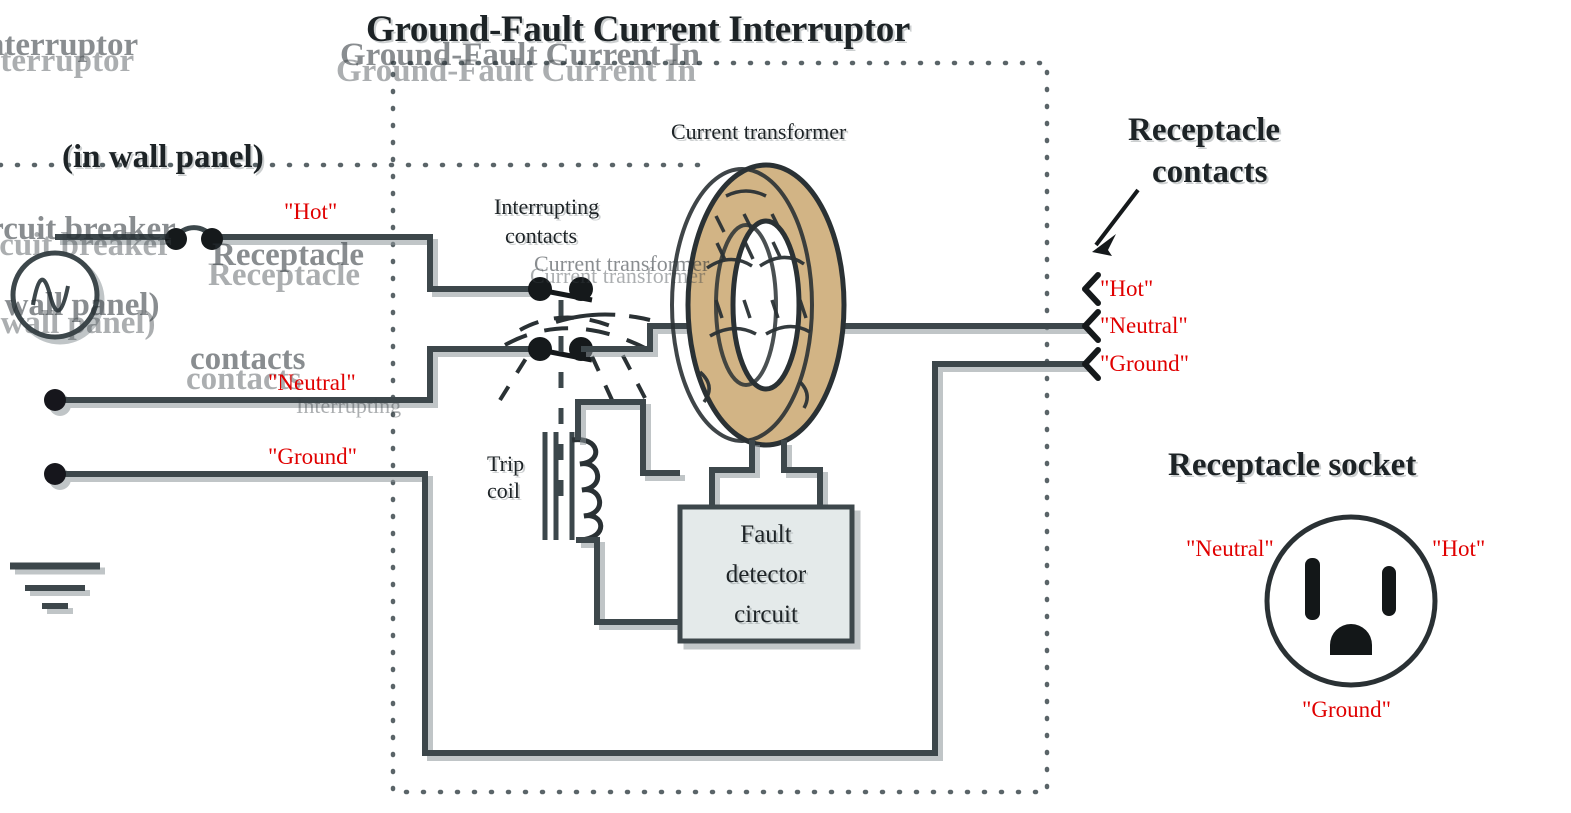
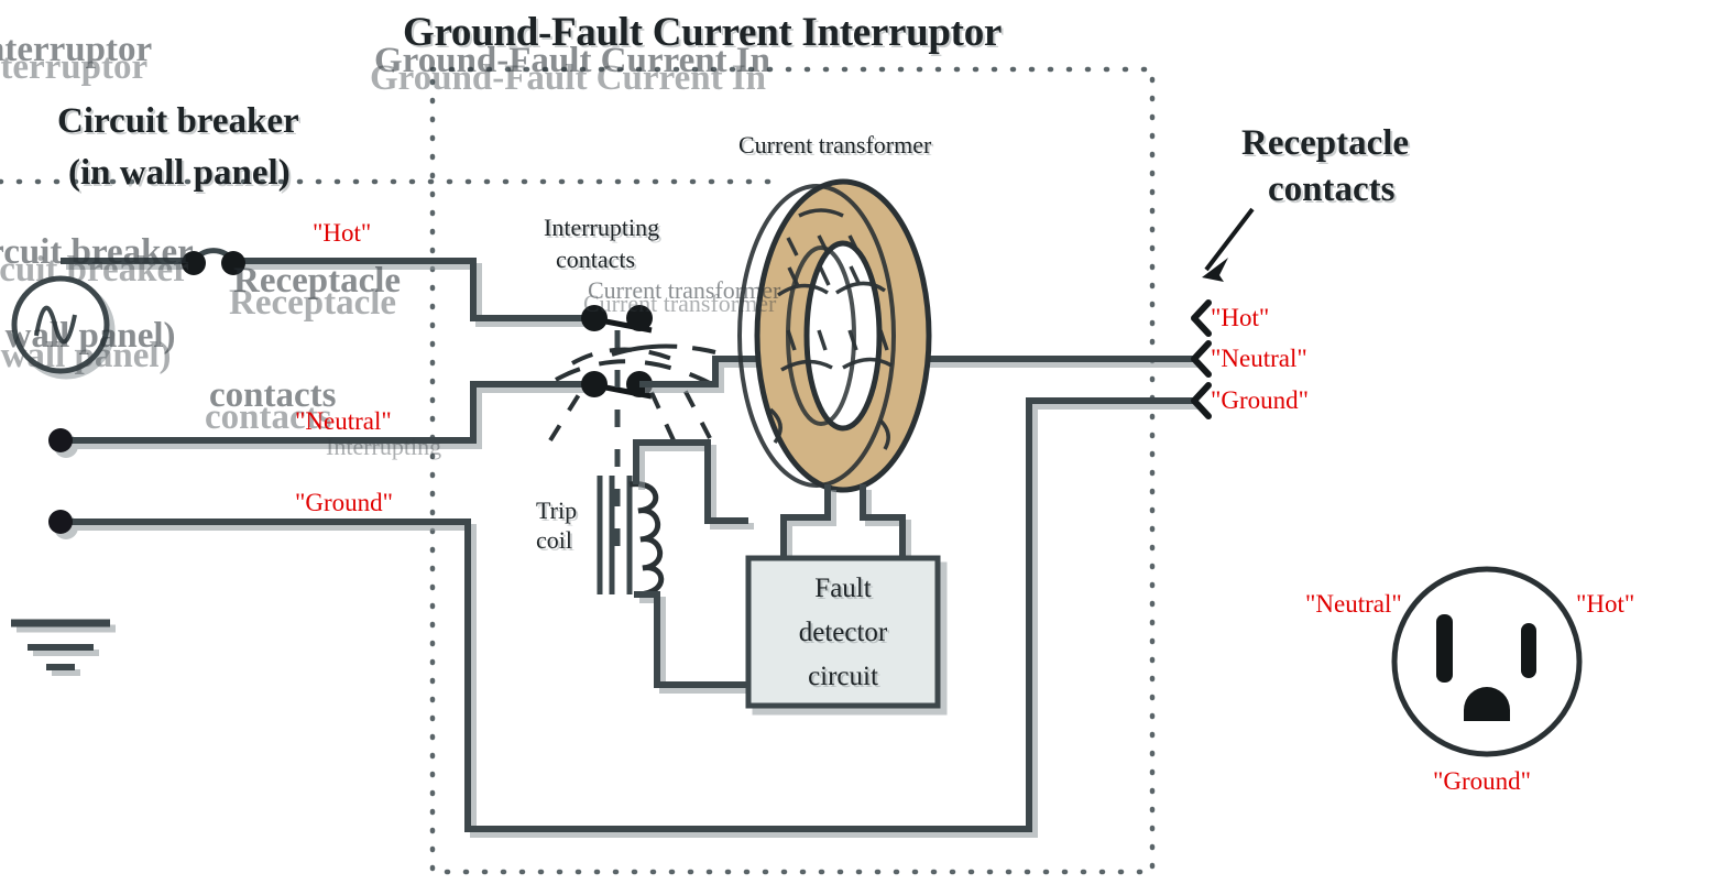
  terruptor
  terruptor
  Ground-Fault Current In
  Ground-Fault Current In
  cuit breaker
  cuit breaker
  wall panel)
  wall panel)
  Receptacle
  Receptacle
  contacts
  contacts
  Interrupting
  Current transformer
  Current transformer
  Ground-Fault Current Interruptor
+ Circuit breaker
  (in wall panel)
  Interrupting
  contacts
  Current transformer
  Receptacle
  contacts
  Trip
  coil
  Fault
  detector
  circuit
- Receptacle socket
  "Hot"
  "Neutral"
  "Ground"
  "Hot"
  "Neutral"
  "Ground"
  "Neutral"
  "Hot"
  "Ground"
